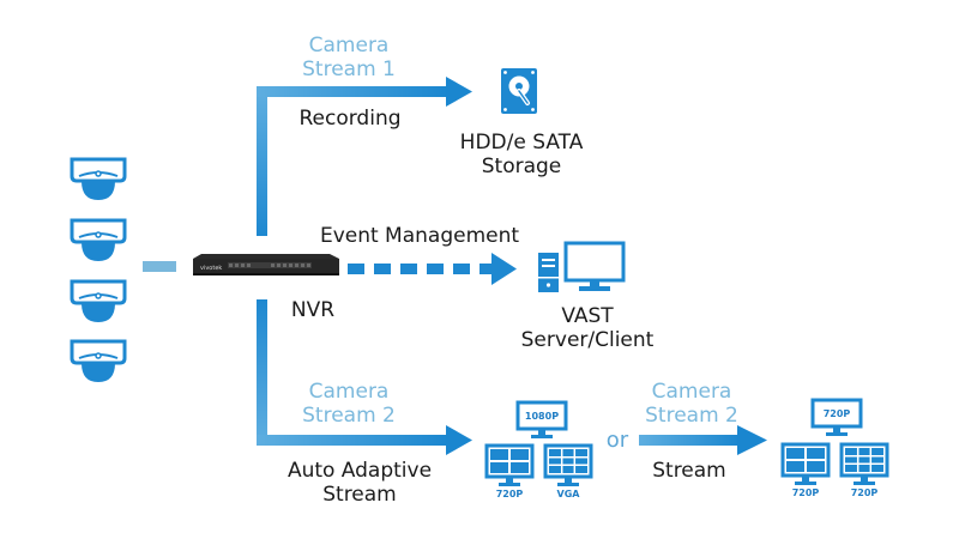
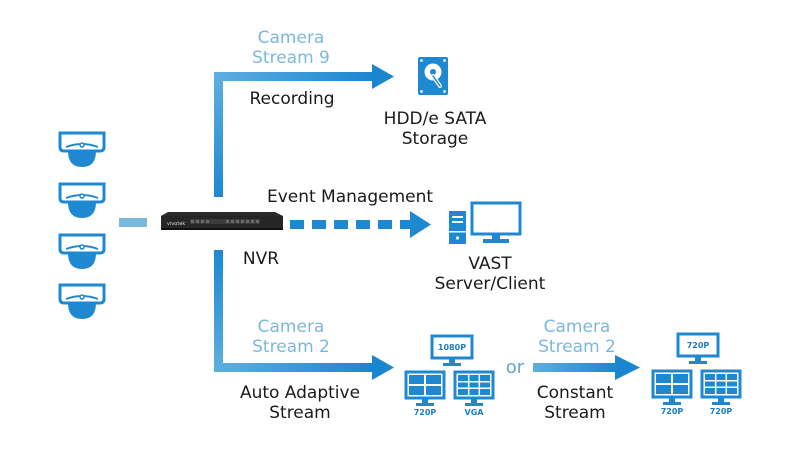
  1080P
  720P
  VGA
  720P
  720P
  720P
  Camera
- Stream 1
+ Stream 9
  Recording
  HDD/e SATA
  Storage
  Event Management
  NVR
  VAST
  Server/Client
  Camera
  Stream 2
  Auto Adaptive
  Stream
  or
  Camera
  Stream 2
+ Constant
  Stream
